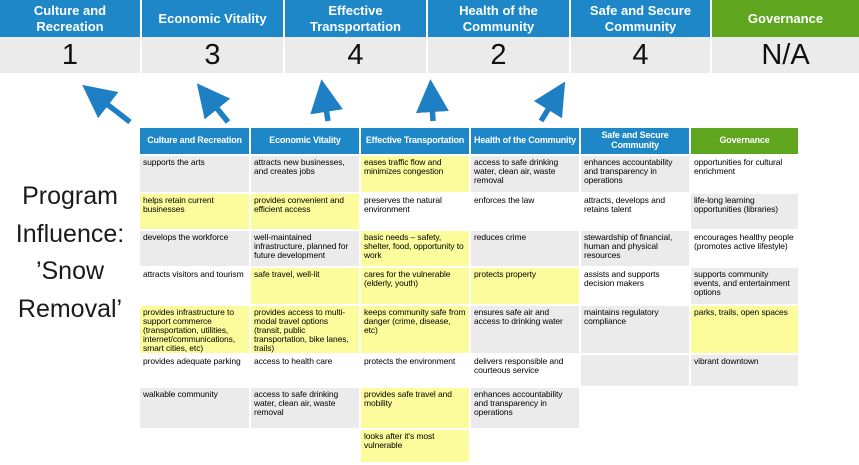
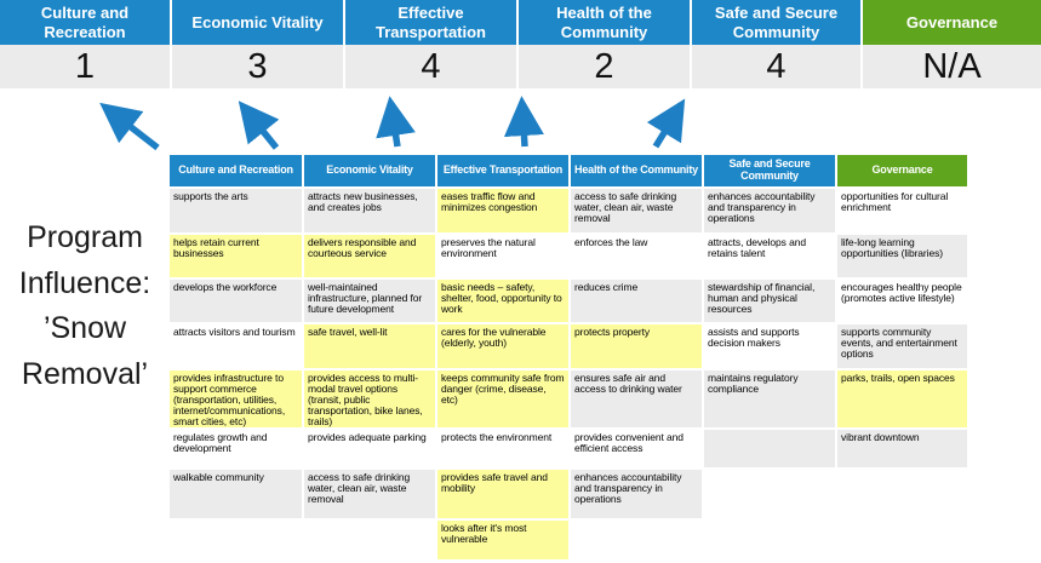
  Culture and Recreation
  Economic Vitality
  Effective Transportation
  Health of the Community
  Safe and Secure Community
  Governance
  1
  3
  4
  2
  4
  N/A
  Program Influence: ’Snow Removal’
  Culture and Recreation
  Economic Vitality
  Effective Transportation
  Health of the Community
  Safe and Secure Community
  Governance
  supports the arts
  attracts new businesses, and creates jobs
  eases traffic flow and minimizes congestion
  access to safe drinking water, clean air, waste removal
  enhances accountability and transparency in operations
  opportunities for cultural enrichment
  helps retain current businesses
- provides convenient and efficient access
+ delivers responsible and courteous service
  preserves the natural environment
  enforces the law
  attracts, develops and retains talent
  life-long learning opportunities (libraries)
  develops the workforce
  well-maintained infrastructure, planned for future development
  basic needs – safety, shelter, food, opportunity to work
  reduces crime
  stewardship of financial, human and physical resources
  encourages healthy people (promotes active lifestyle)
  attracts visitors and tourism
  safe travel, well-lit
  cares for the vulnerable (elderly, youth)
  protects property
  assists and supports decision makers
  supports community events, and entertainment options
  provides infrastructure to support commerce (transportation, utilities, internet/communications, smart cities, etc)
  provides access to multi-modal travel options (transit, public transportation, bike lanes, trails)
  keeps community safe from danger (crime, disease, etc)
  ensures safe air and access to drinking water
  maintains regulatory compliance
  parks, trails, open spaces
+ regulates growth and development
  provides adequate parking
- access to health care
  protects the environment
- delivers responsible and courteous service
+ provides convenient and efficient access
  vibrant downtown
  walkable community
  access to safe drinking water, clean air, waste removal
  provides safe travel and mobility
  enhances accountability and transparency in operations
  looks after it's most vulnerable
